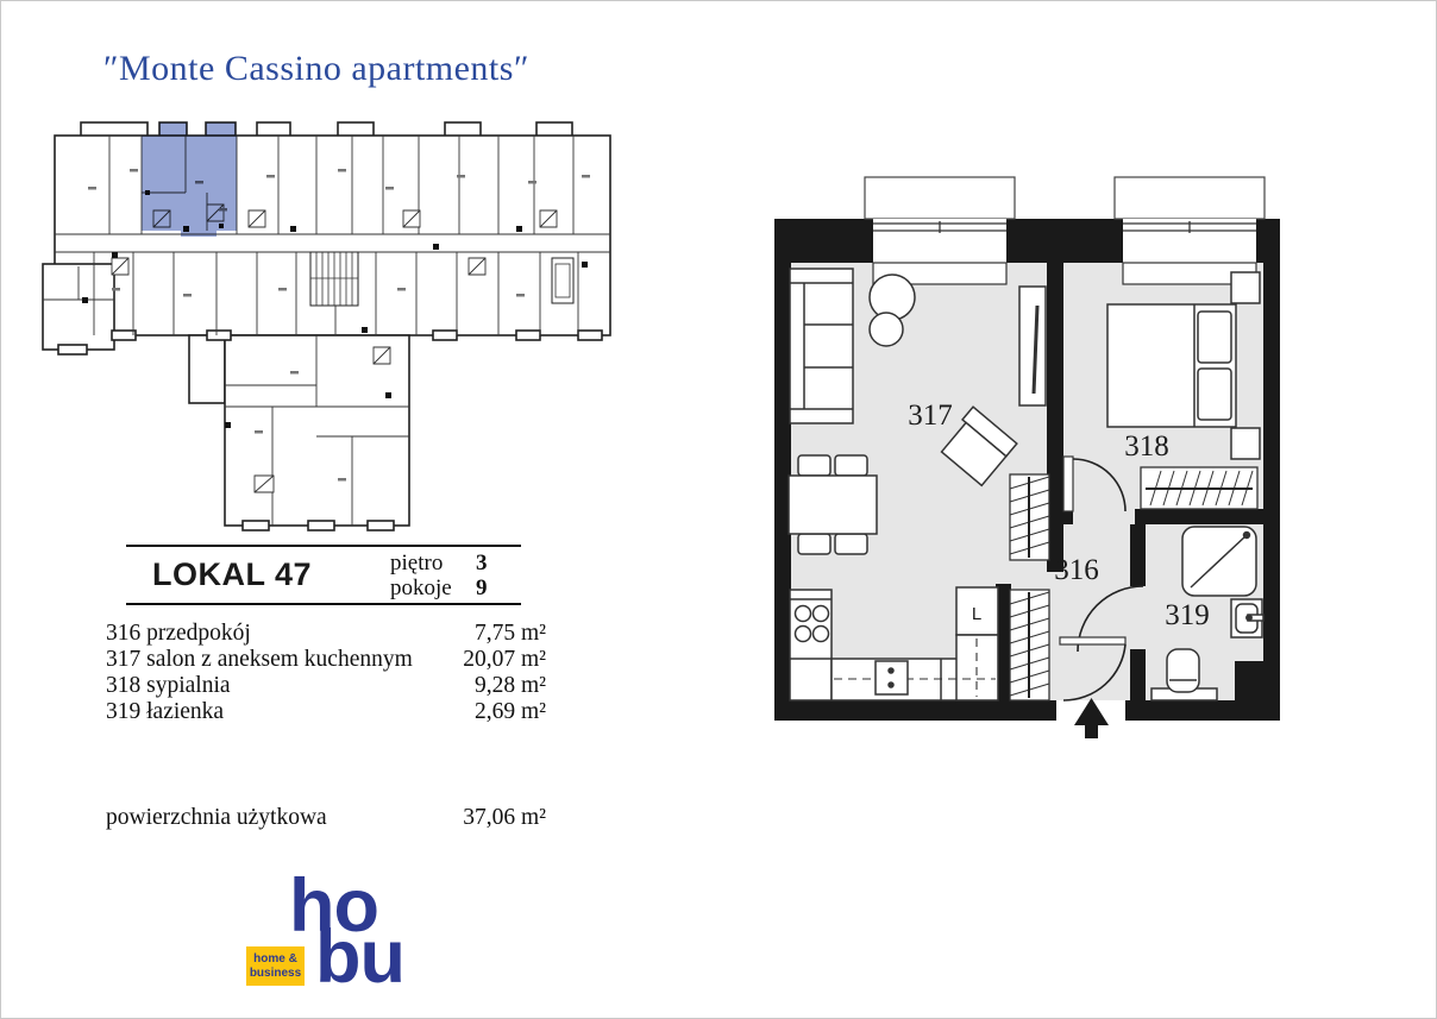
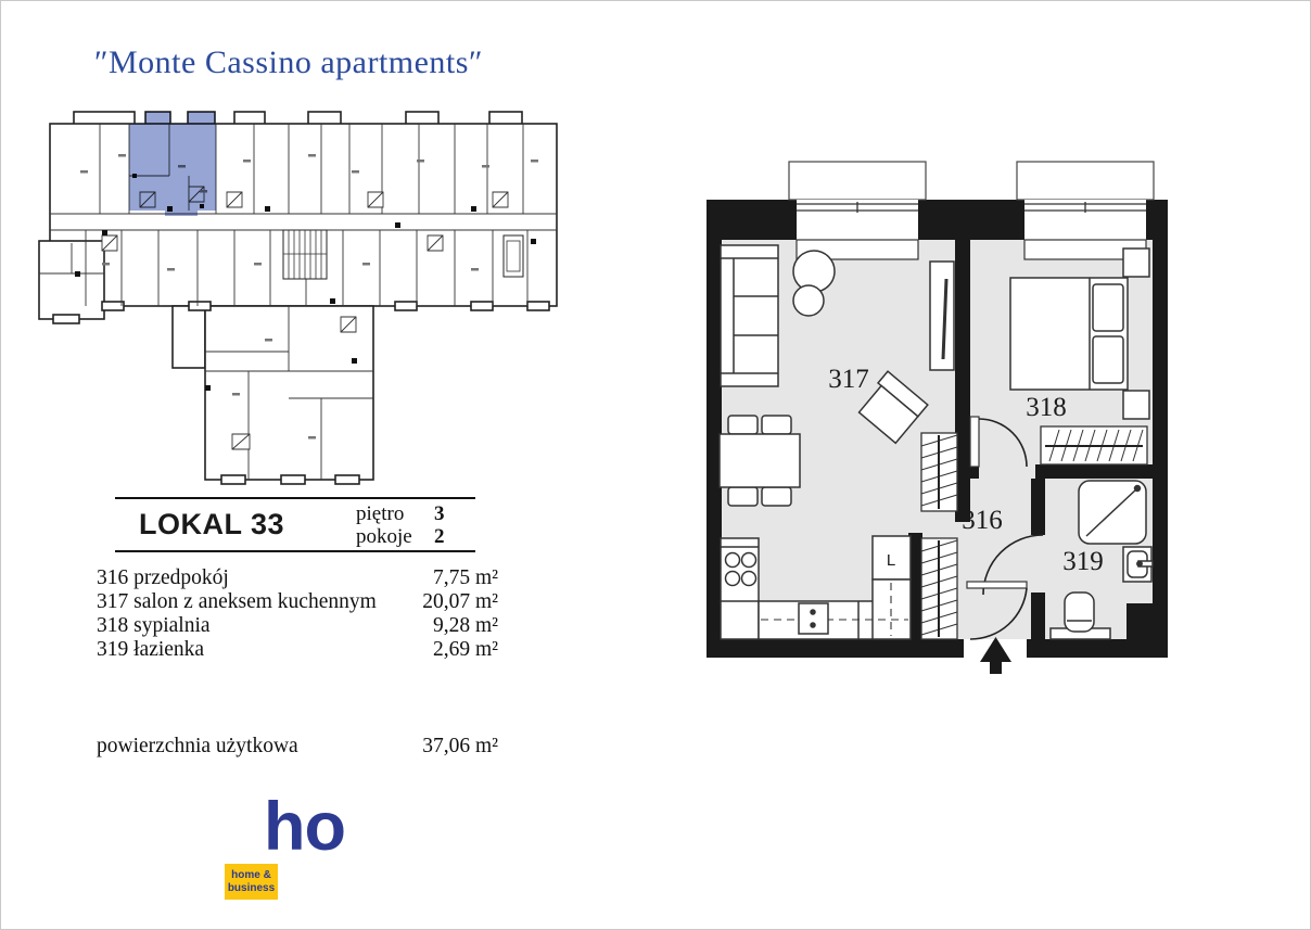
  ″Monte Cassino apartments″
  317
  318
  316
  319
  L
- LOKAL 47
+ LOKAL 33
  piętro
  3
  pokoje
- 9
+ 2
  316 przedpokój
  7,75 m²
  317 salon z aneksem kuchennym
  20,07 m²
  318 sypialnia
  9,28 m²
  319 łazienka
  2,69 m²
  powierzchnia użytkowa
  37,06 m²
  ho
- bu
  home &
  business
